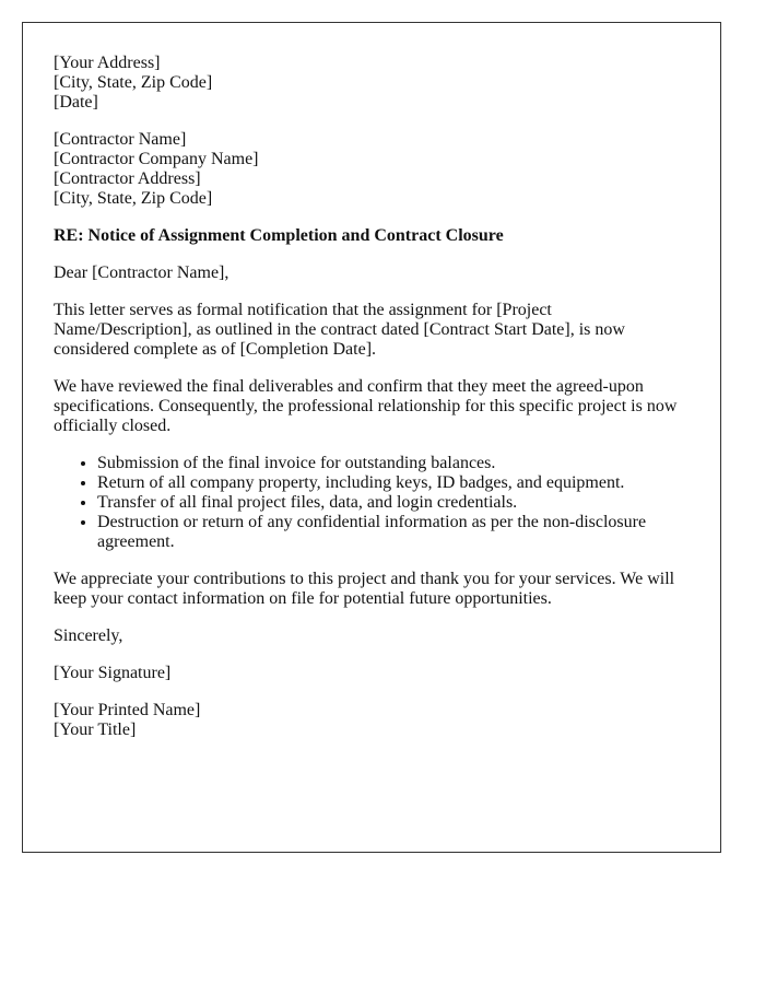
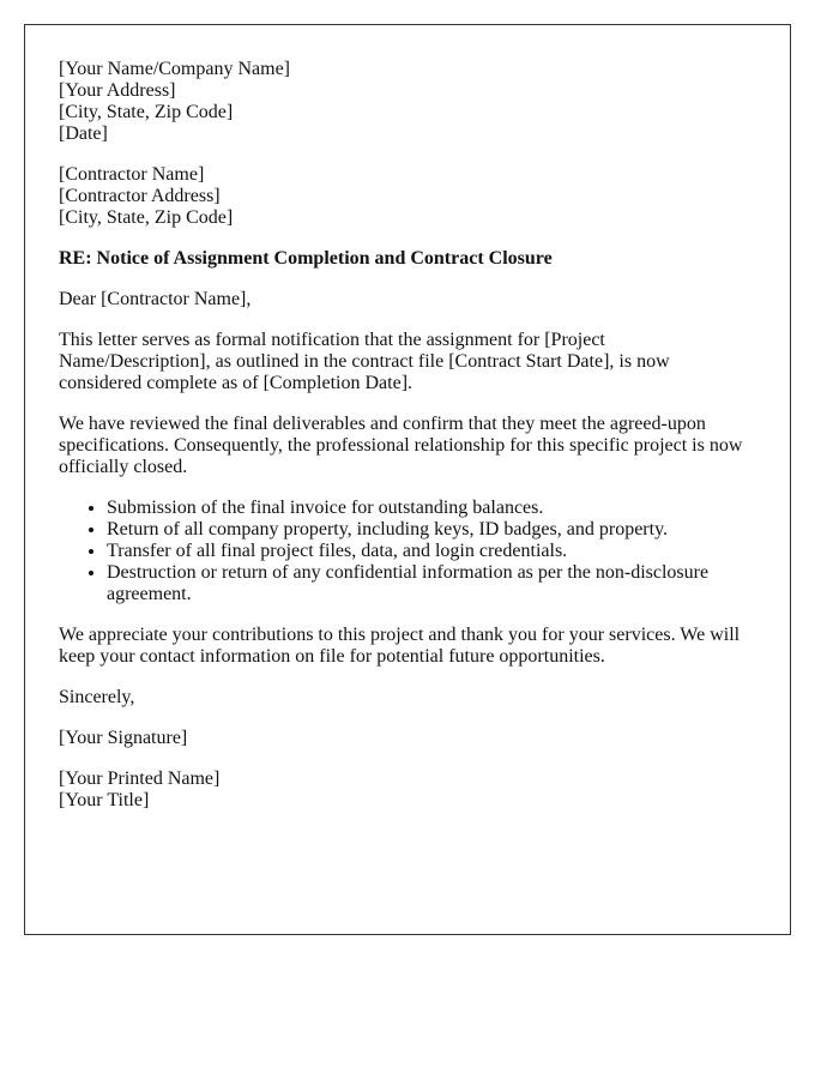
+ [Your Name/Company Name]
  [Your Address]
  [City, State, Zip Code]
  [Date]
  [Contractor Name]
- [Contractor Company Name]
  [Contractor Address]
  [City, State, Zip Code]
  RE: Notice of Assignment Completion and Contract Closure
  Dear [Contractor Name],
- This letter serves as formal notification that the assignment for [Project Name/Description], as outlined in the contract dated [Contract Start Date], is now considered complete as of [Completion Date].
+ This letter serves as formal notification that the assignment for [Project Name/Description], as outlined in the contract file [Contract Start Date], is now considered complete as of [Completion Date].
  We have reviewed the final deliverables and confirm that they meet the agreed-upon specifications. Consequently, the professional relationship for this specific project is now officially closed.
  Submission of the final invoice for outstanding balances.
- Return of all company property, including keys, ID badges, and equipment.
+ Return of all company property, including keys, ID badges, and property.
  Transfer of all final project files, data, and login credentials.
  Destruction or return of any confidential information as per the non-disclosure agreement.
  We appreciate your contributions to this project and thank you for your services. We will keep your contact information on file for potential future opportunities.
  Sincerely,
  [Your Signature]
  [Your Printed Name]
  [Your Title]
